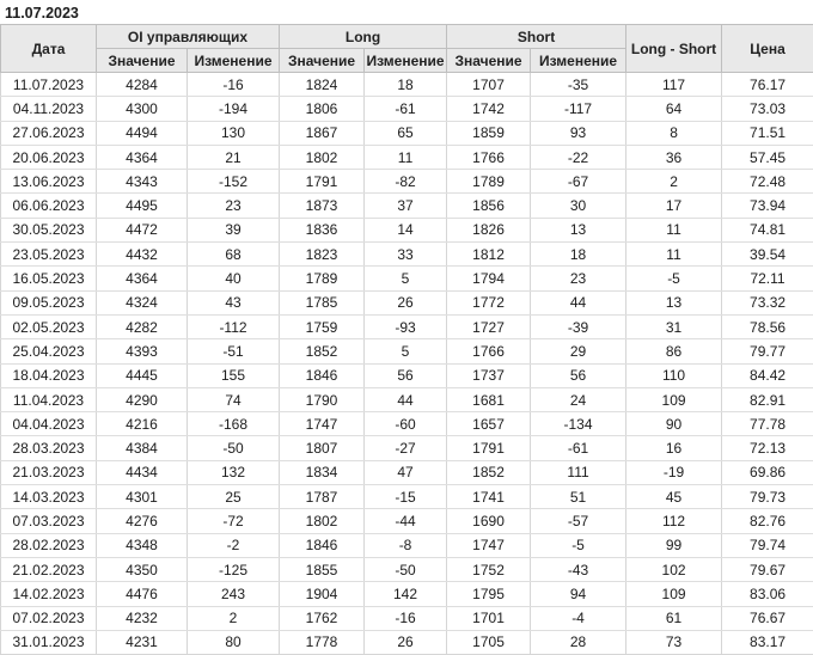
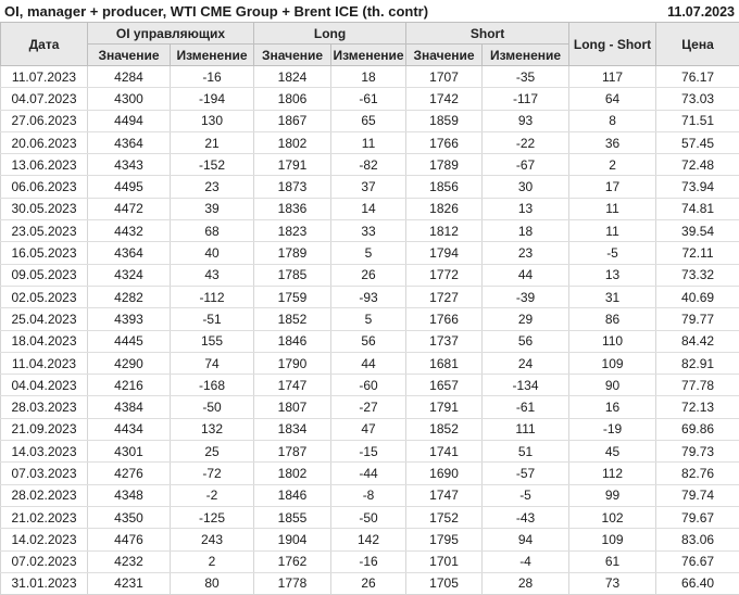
+ OI, manager + producer, WTI CME Group + Brent ICE (th. contr)
  11.07.2023
  Дата	OI управляющих	Long	Short	Long - Short	Цена
  Значение	Изменение	Значение	Изменение	Значение	Изменение
  11.07.2023	4284	-16	1824	18	1707	-35	117	76.17
- 04.11.2023	4300	-194	1806	-61	1742	-117	64	73.03
+ 04.07.2023	4300	-194	1806	-61	1742	-117	64	73.03
  27.06.2023	4494	130	1867	65	1859	93	8	71.51
  20.06.2023	4364	21	1802	11	1766	-22	36	57.45
  13.06.2023	4343	-152	1791	-82	1789	-67	2	72.48
  06.06.2023	4495	23	1873	37	1856	30	17	73.94
  30.05.2023	4472	39	1836	14	1826	13	11	74.81
  23.05.2023	4432	68	1823	33	1812	18	11	39.54
  16.05.2023	4364	40	1789	5	1794	23	-5	72.11
  09.05.2023	4324	43	1785	26	1772	44	13	73.32
- 02.05.2023	4282	-112	1759	-93	1727	-39	31	78.56
+ 02.05.2023	4282	-112	1759	-93	1727	-39	31	40.69
  25.04.2023	4393	-51	1852	5	1766	29	86	79.77
  18.04.2023	4445	155	1846	56	1737	56	110	84.42
  11.04.2023	4290	74	1790	44	1681	24	109	82.91
  04.04.2023	4216	-168	1747	-60	1657	-134	90	77.78
  28.03.2023	4384	-50	1807	-27	1791	-61	16	72.13
- 21.03.2023	4434	132	1834	47	1852	111	-19	69.86
+ 21.09.2023	4434	132	1834	47	1852	111	-19	69.86
  14.03.2023	4301	25	1787	-15	1741	51	45	79.73
  07.03.2023	4276	-72	1802	-44	1690	-57	112	82.76
  28.02.2023	4348	-2	1846	-8	1747	-5	99	79.74
  21.02.2023	4350	-125	1855	-50	1752	-43	102	79.67
  14.02.2023	4476	243	1904	142	1795	94	109	83.06
  07.02.2023	4232	2	1762	-16	1701	-4	61	76.67
- 31.01.2023	4231	80	1778	26	1705	28	73	83.17
+ 31.01.2023	4231	80	1778	26	1705	28	73	66.40
